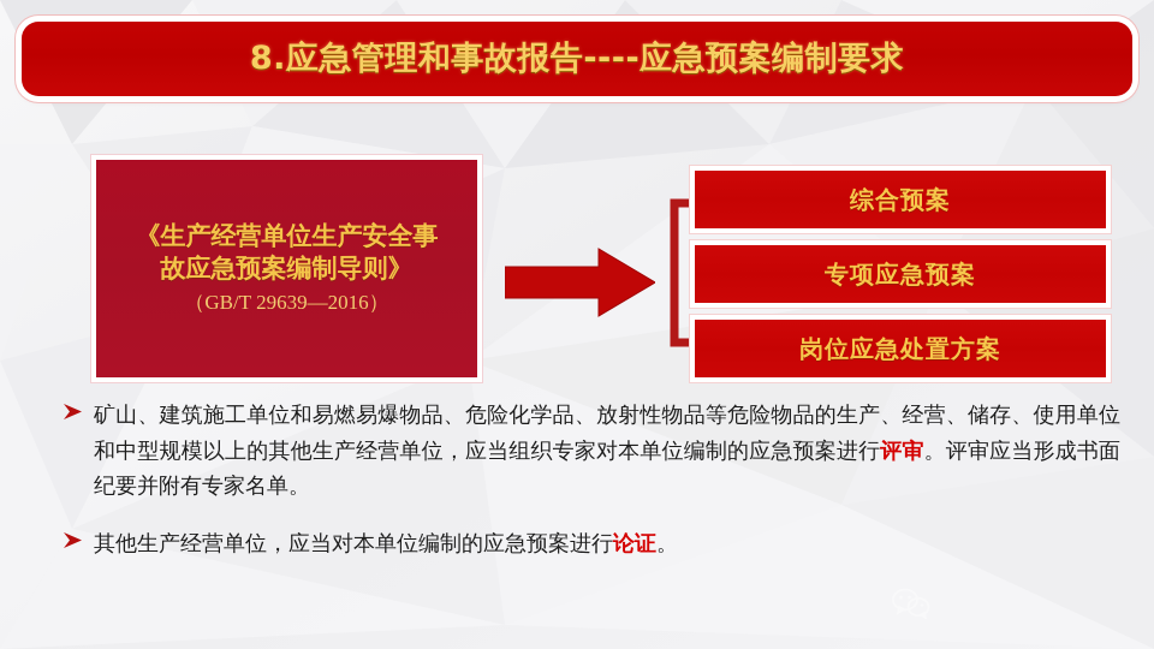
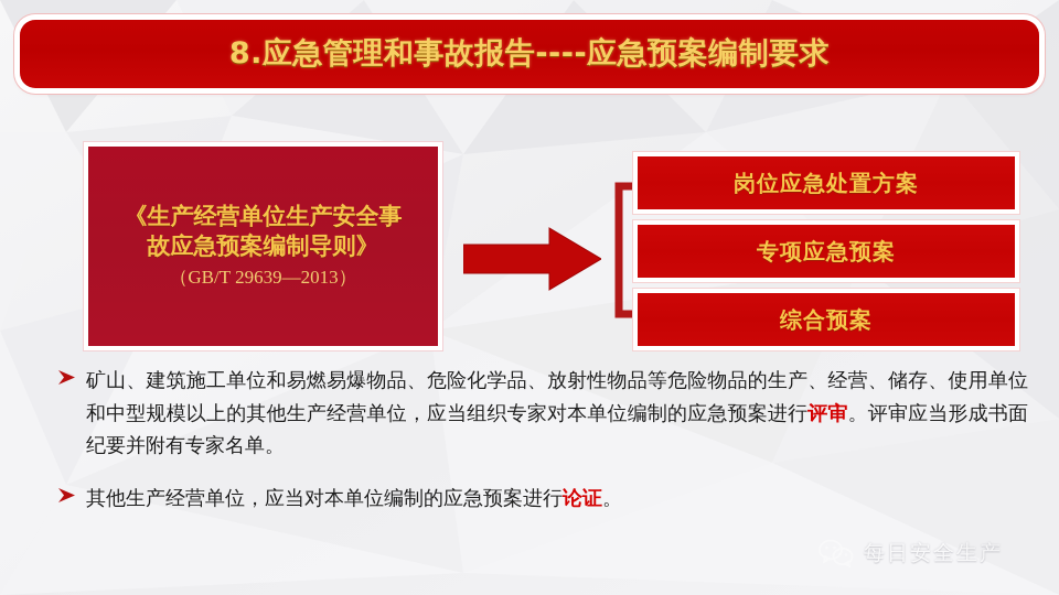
  8.应急管理和事故报告----应急预案编制要求
  《生产经营单位生产安全事
  故应急预案编制导则》
- （GB/T 29639—2016）
+ （GB/T 29639—2013）
- 综合预案
+ 岗位应急处置方案
  专项应急预案
- 岗位应急处置方案
+ 综合预案
  矿山、建筑施工单位和易燃易爆物品、危险化学品、放射性物品等危险物品的生产、经营、储存、使用单位和中型规模以上的其他生产经营单位，应当组织专家对本单位编制的应急预案进行评审。评审应当形成书面纪要并附有专家名单。
  其他生产经营单位，应当对本单位编制的应急预案进行论证。
+ 每日安全生产
